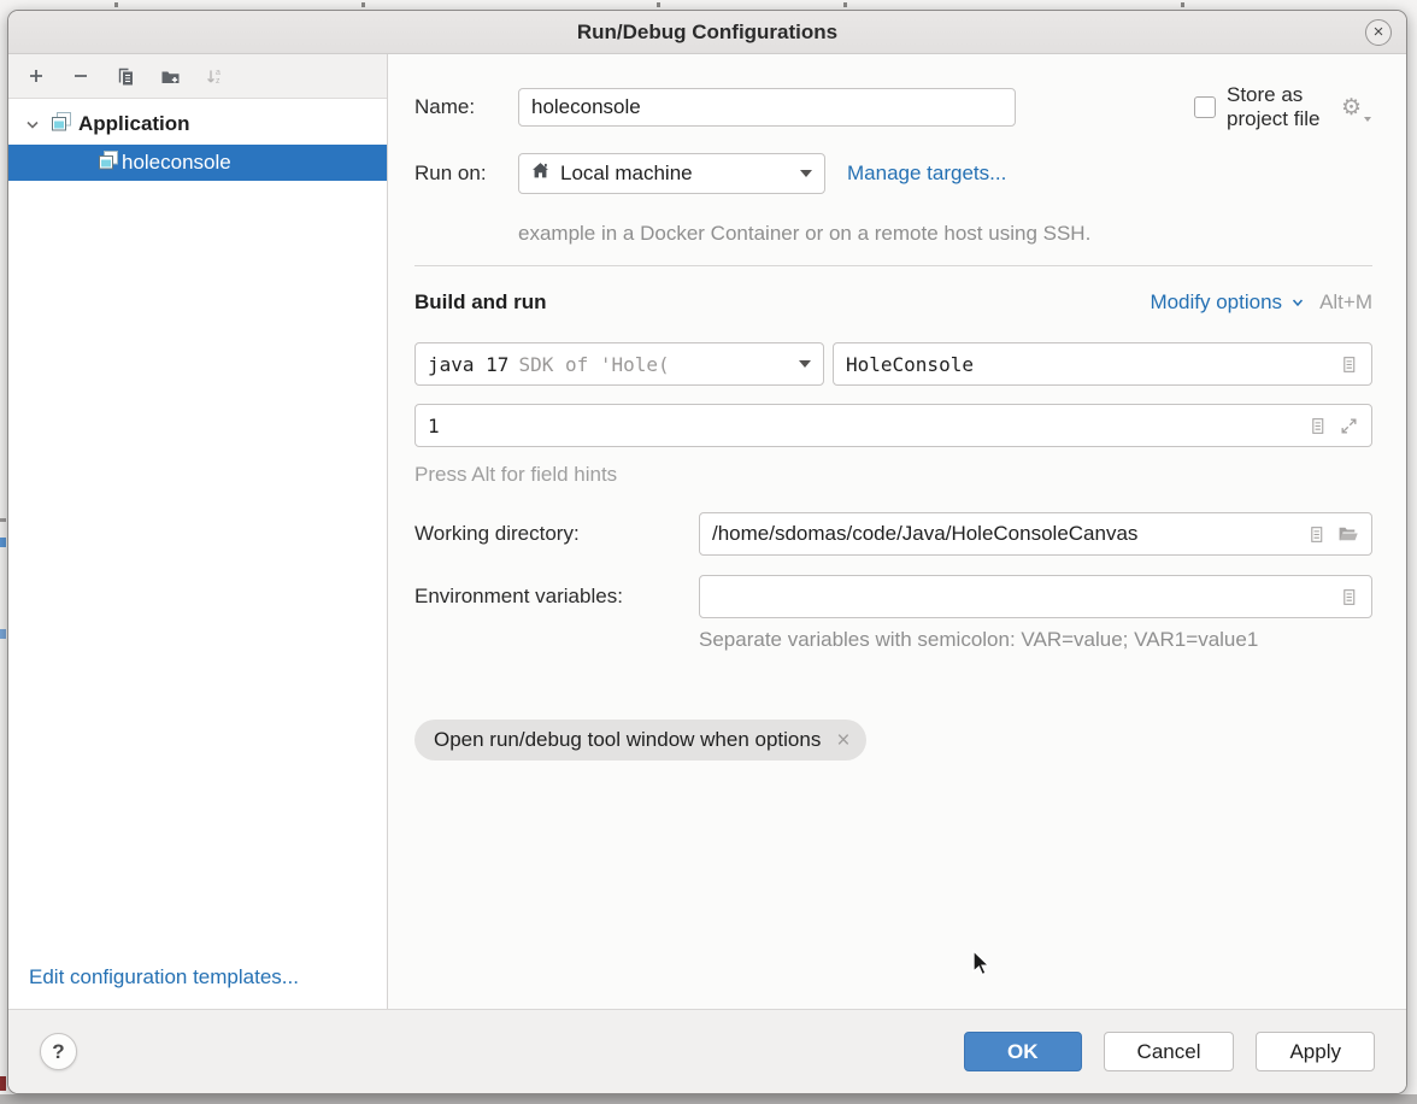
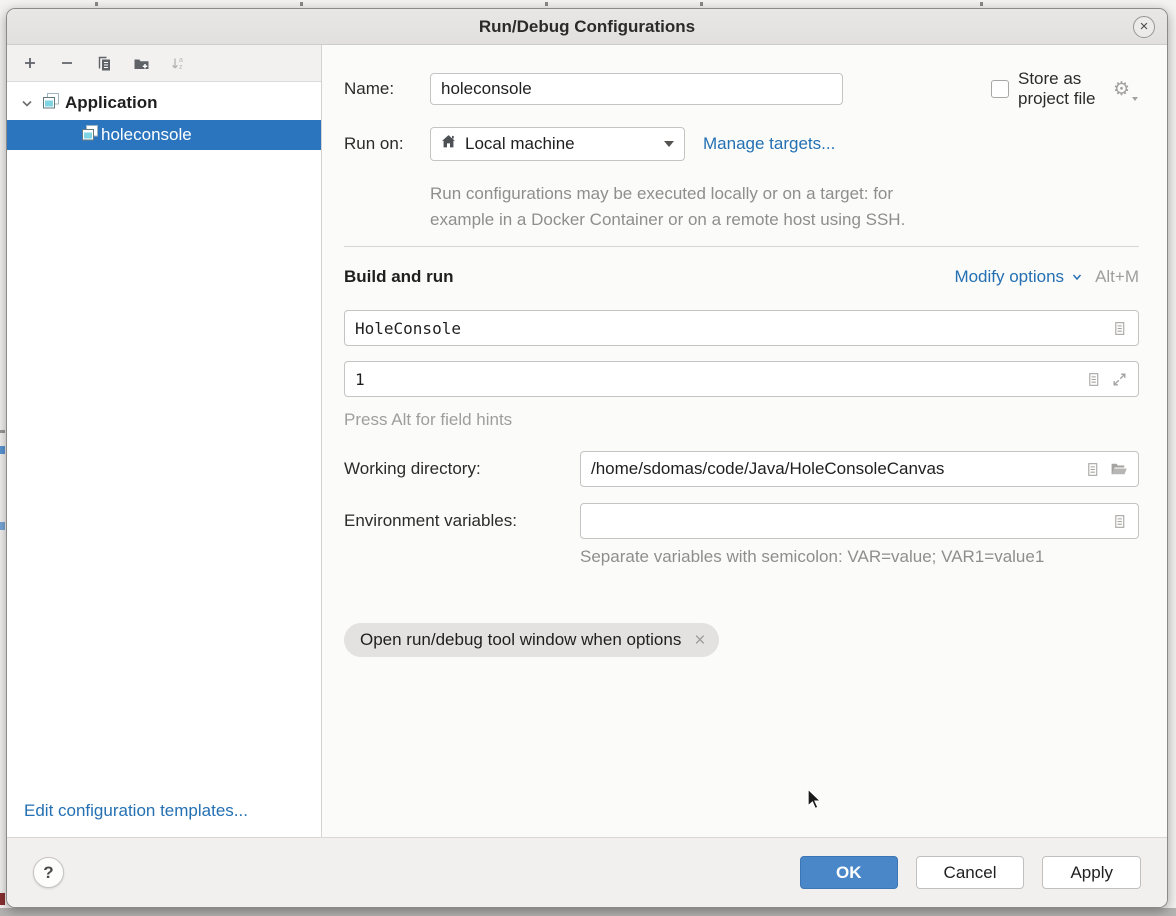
  Run/Debug Configurations
  ×
  Application
  holeconsole
  Edit configuration templates...
  Name:
  holeconsole
  Store as project file
  ⚙
  Run on:
  Local machine
  Manage targets...
+ Run configurations may be executed locally or on a target: for
  example in a Docker Container or on a remote host using SSH.
  Build and run
  Modify options
  Alt+M
- java 17
- SDK of 'Hole(
  HoleConsole
  1
  Press Alt for field hints
  Working directory:
  /home/sdomas/code/Java/HoleConsoleCanvas
  Environment variables:
  Separate variables with semicolon: VAR=value; VAR1=value1
  Open run/debug tool window when options
  ×
  ?
  OK
  Cancel
  Apply
